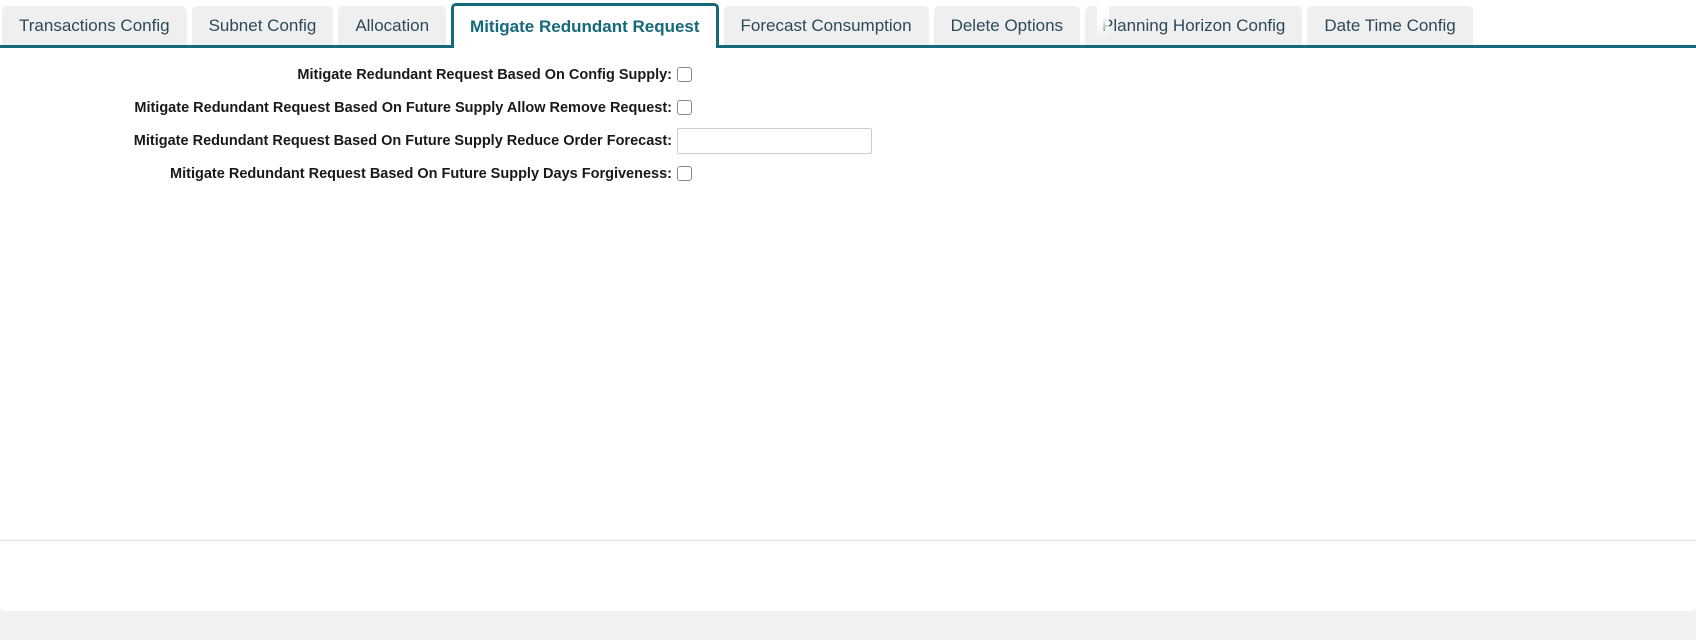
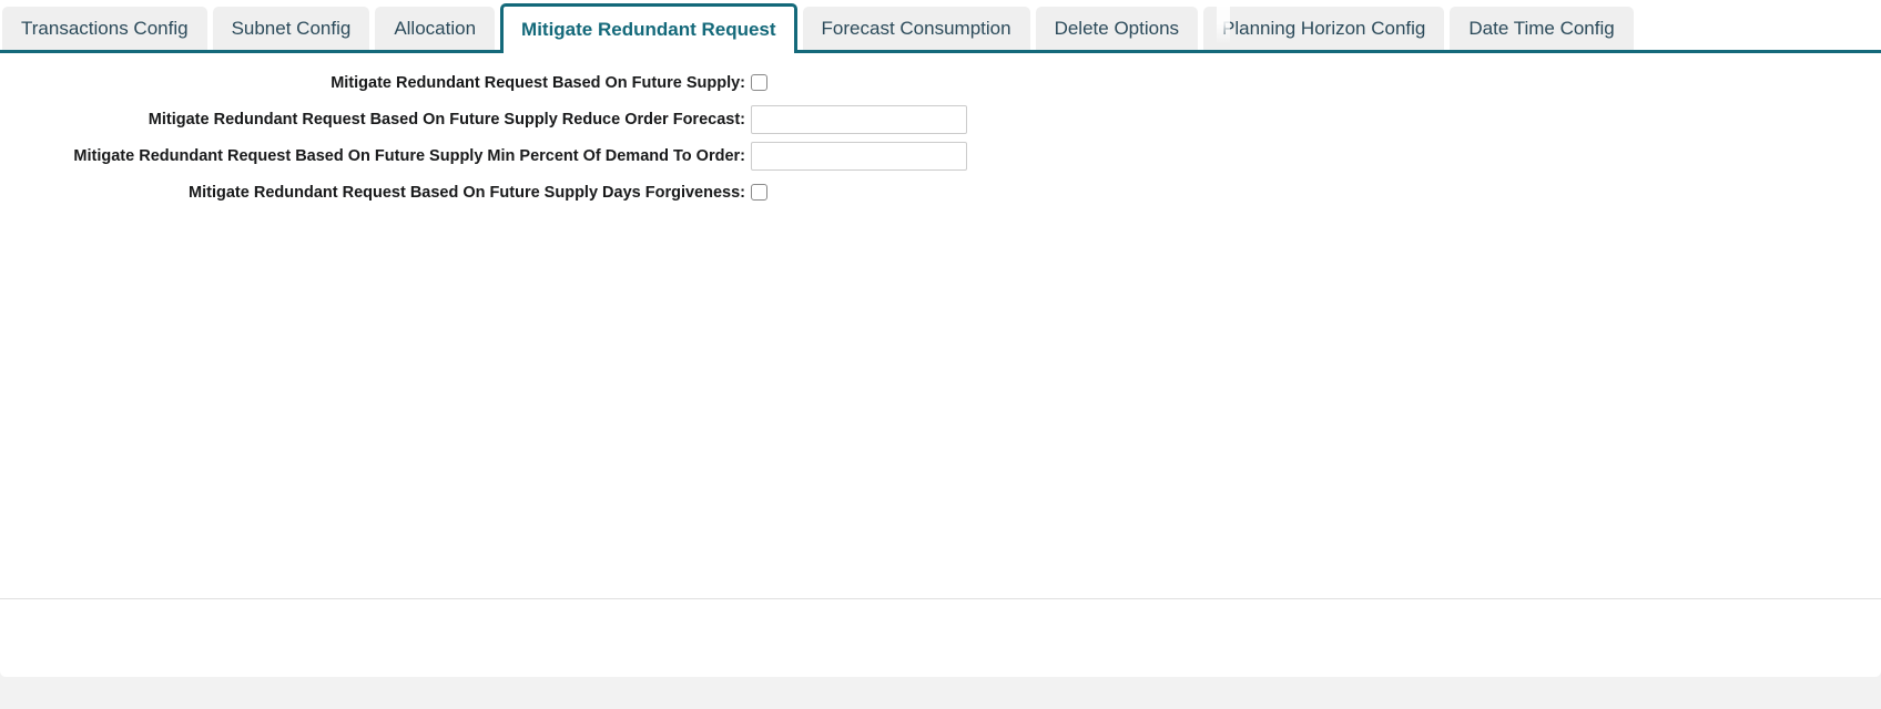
  Transactions Config Subnet Config Allocation Mitigate Redundant Request Forecast Consumption Delete Options lanning Horizon Config Date Time Config
- Mitigate Redundant Request Based On Config Supply:
+ Mitigate Redundant Request Based On Future Supply:
- Mitigate Redundant Request Based On Future Supply Allow Remove Request:
  Mitigate Redundant Request Based On Future Supply Reduce Order Forecast:
+ Mitigate Redundant Request Based On Future Supply Min Percent Of Demand To Order:
  Mitigate Redundant Request Based On Future Supply Days Forgiveness:
